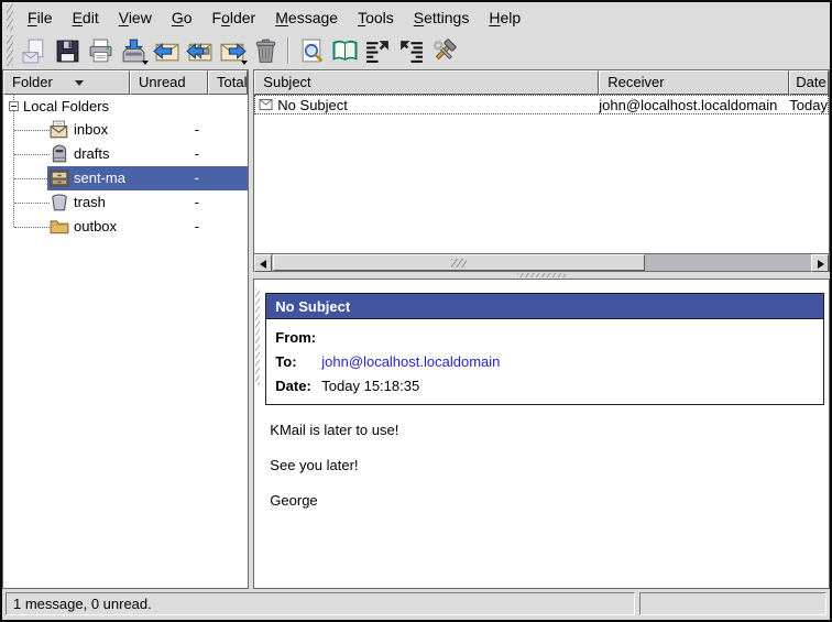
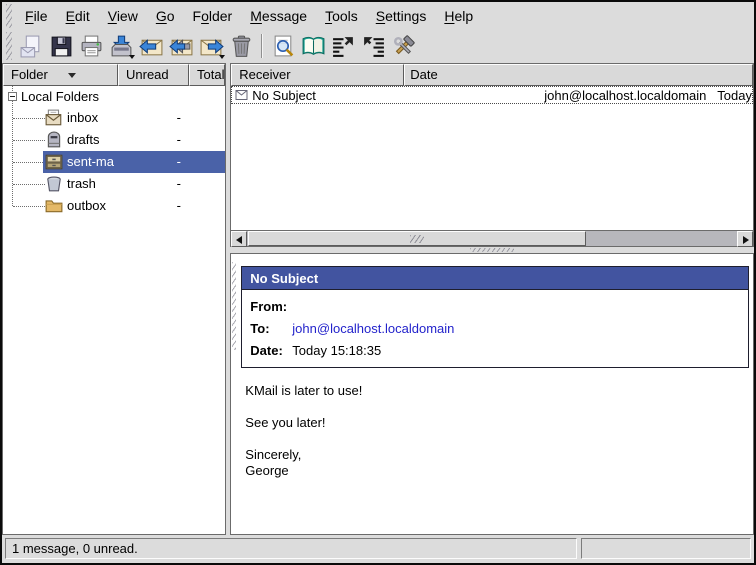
  File
  Edit
  View
  Go
  Folder
  Message
  Tools
  Settings
  Help
  Folder
  Unread
  Total
  Local Folders
  inbox
  -
  drafts
  -
  sent-ma
  -
  trash
  -
  outbox
  -
- Subject
  Receiver
  Date
  No Subject
  john@localhost.localdomain
  Today
  No Subject
  From:
  To:
  john@localhost.localdomain
  Date:
  Today 15:18:35
  KMail is later to use!
  See you later!
+ Sincerely,
  George
  1 message, 0 unread.
